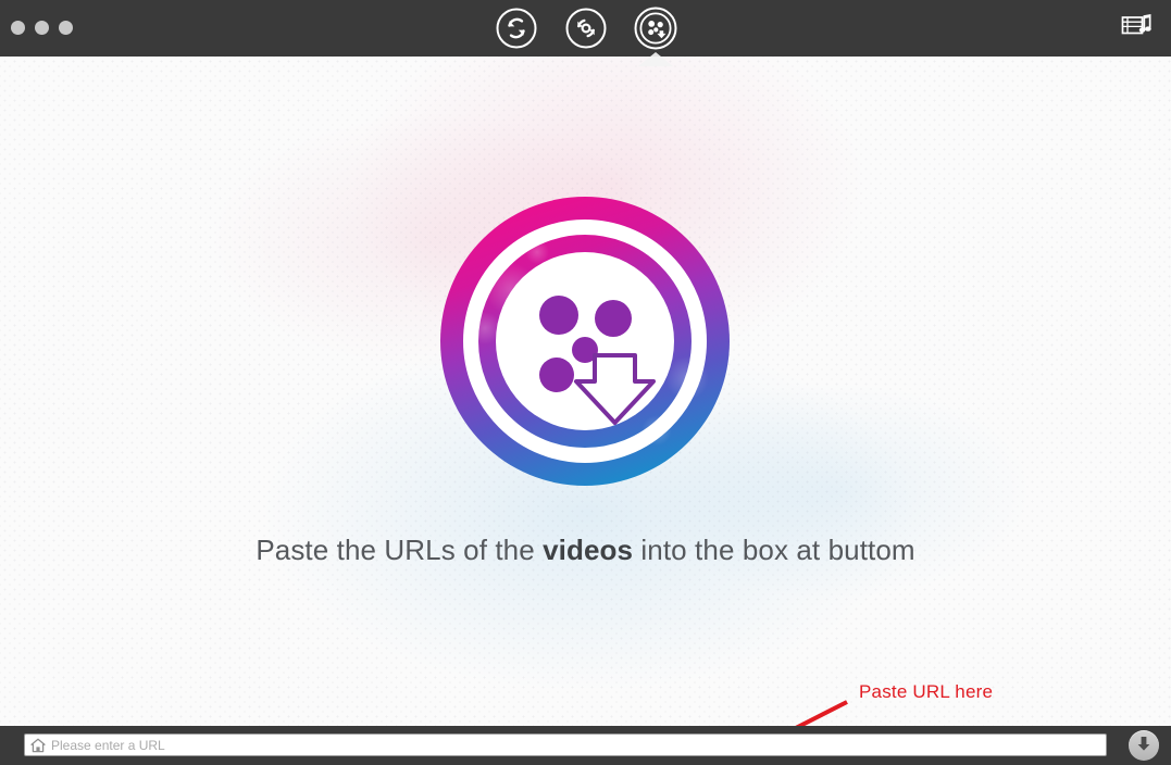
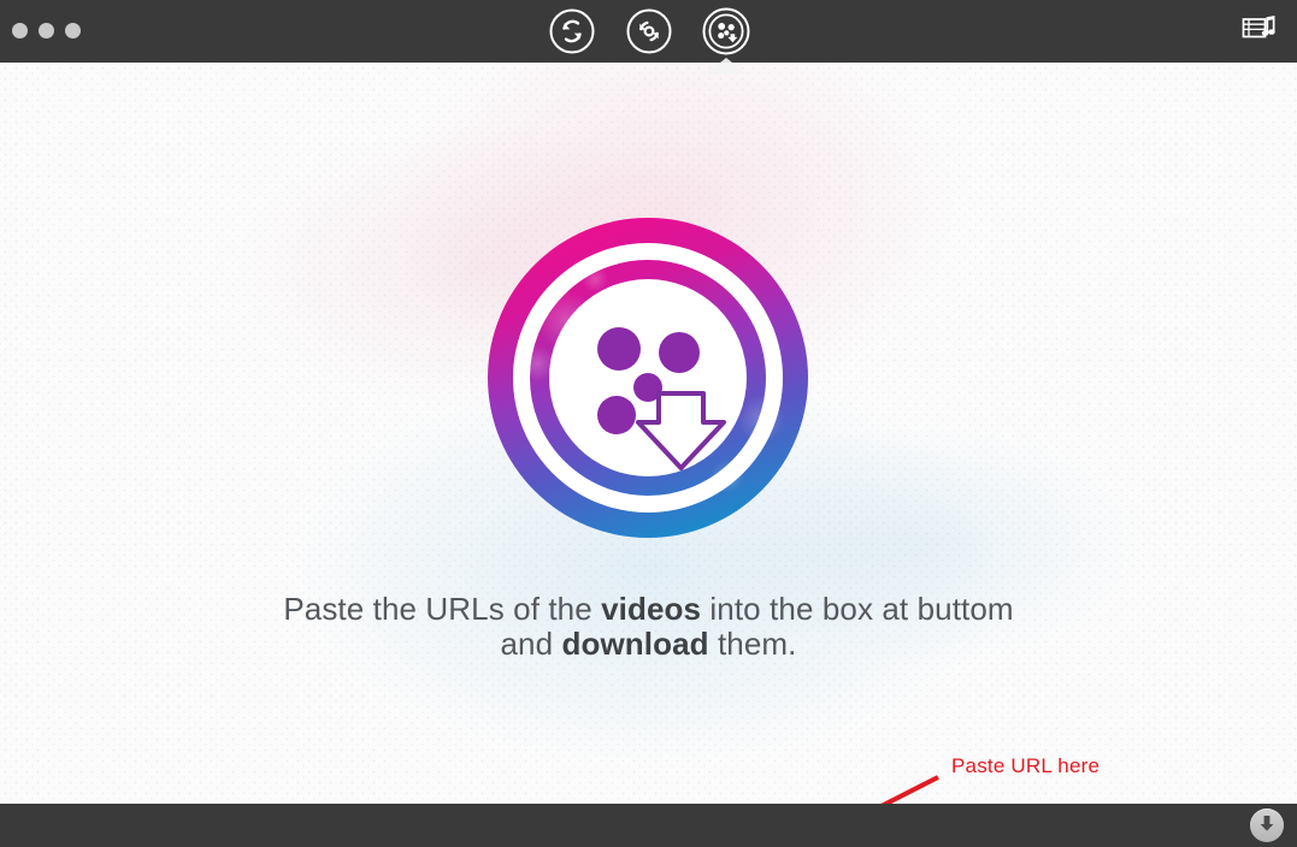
  Paste the URLs of the videos into the box at buttom
+ and download them.
  Paste URL here
- Please enter a URL
